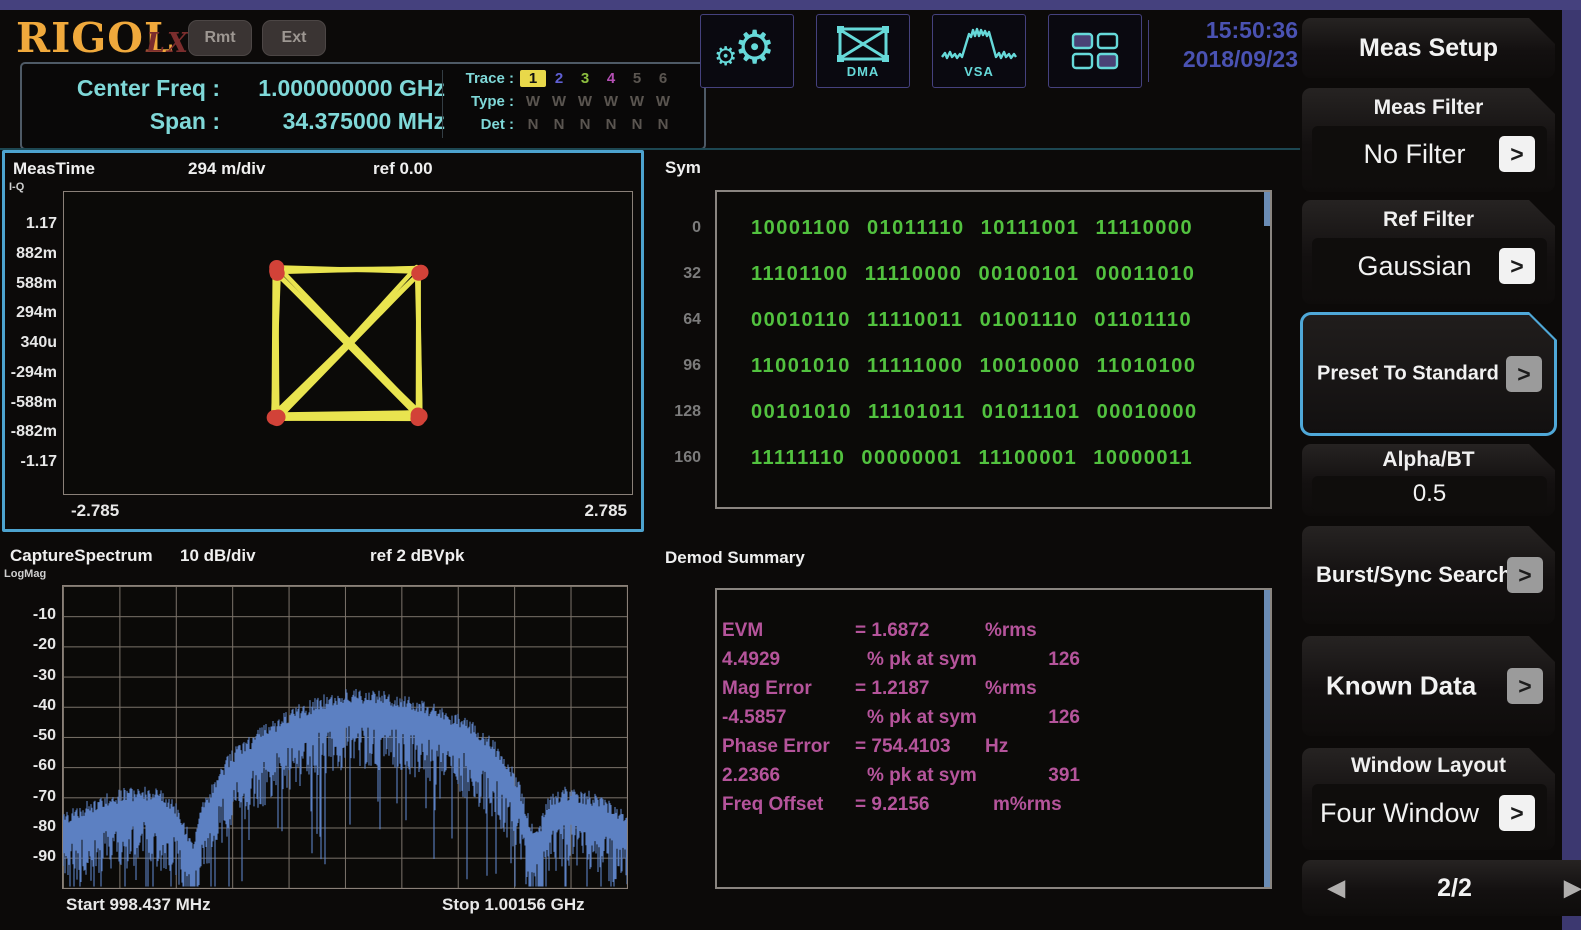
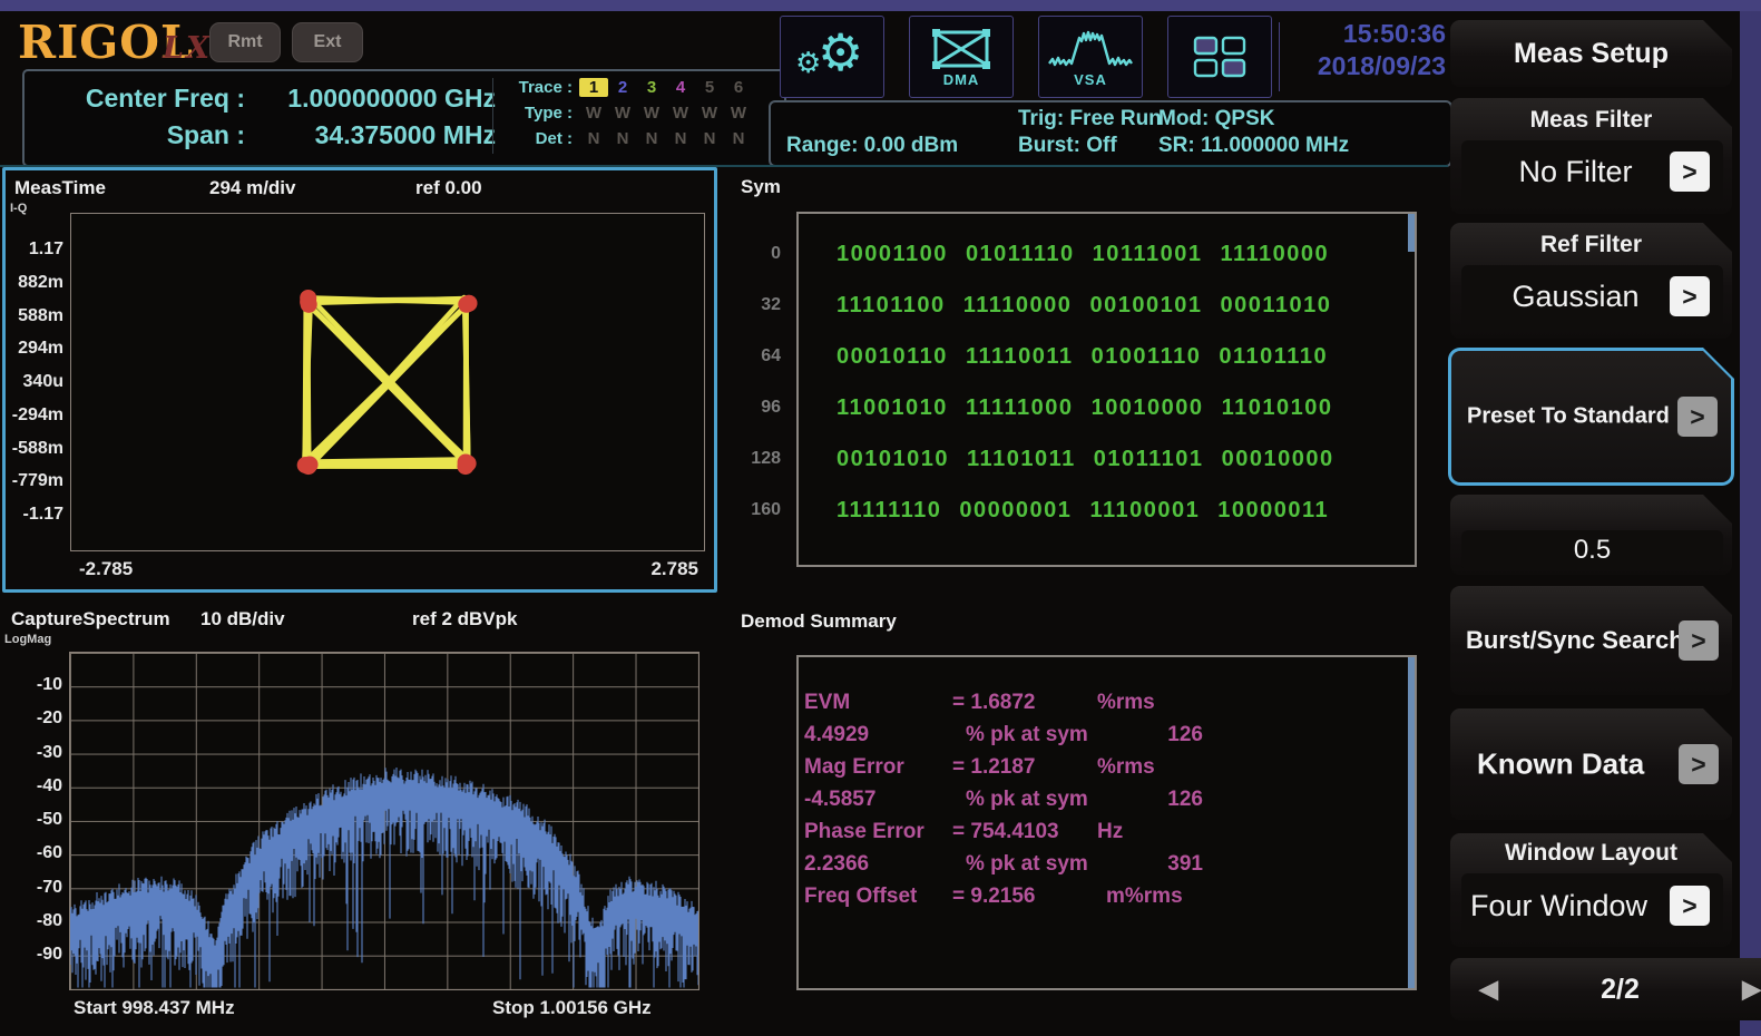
  RIGOL
  Rmt
  Ext
  Center Freq :
  1.000000000 GHz
  Span :
  34.375000 MHz
  Trace : 1 2 3 4 5 6
  Type : W W W W W W
  Det : N N N N N N
  ⚙
  ⚙
  DMA
  VSA
  15:50:36
  2018/09/23
+ Range: 0.00 dBm
+ Trig: Free Run
+ Burst: Off
+ Mod: QPSK
+ SR: 11.000000 MHz
  MeasTime
  294 m/div
  ref 0.00
  I-Q
  1.17
  882m
  588m
  294m
  340u
  -294m
  -588m
- -882m
+ -779m
  -1.17
  -2.785
  2.785
  Sym
  0
  10001100 01011110 10111001 11110000
  32
  11101100 11110000 00100101 00011010
  64
  00010110 11110011 01001110 01101110
  96
  11001010 11111000 10010000 11010100
  128
  00101010 11101011 01011101 00010000
  160
  11111110 00000001 11100001 10000011
  CaptureSpectrum
  10 dB/div
  ref 2 dBVpk
  LogMag
  -10
  -20
  -30
  -40
  -50
  -60
  -70
  -80
  -90
  Start 998.437 MHz
  Stop 1.00156 GHz
  Demod Summary
  EVM
  = 1.6872
  %rms
  4.4929
  % pk at sym
  126
  Mag Error
  = 1.2187
  %rms
  -4.5857
  % pk at sym
  126
  Phase Error
  = 754.4103
  Hz
  2.2366
  % pk at sym
  391
  Freq Offset
  = 9.2156
  m%rms
  Meas Setup
  Meas Filter
  No Filter
  >
  Ref Filter
  Gaussian
  >
  Preset To Standard
  >
- Alpha/BT
  0.5
  Burst/Sync Search
  >
  Known Data
  >
  Window Layout
  Four Window
  >
  ◀
  2/2
  ▶
